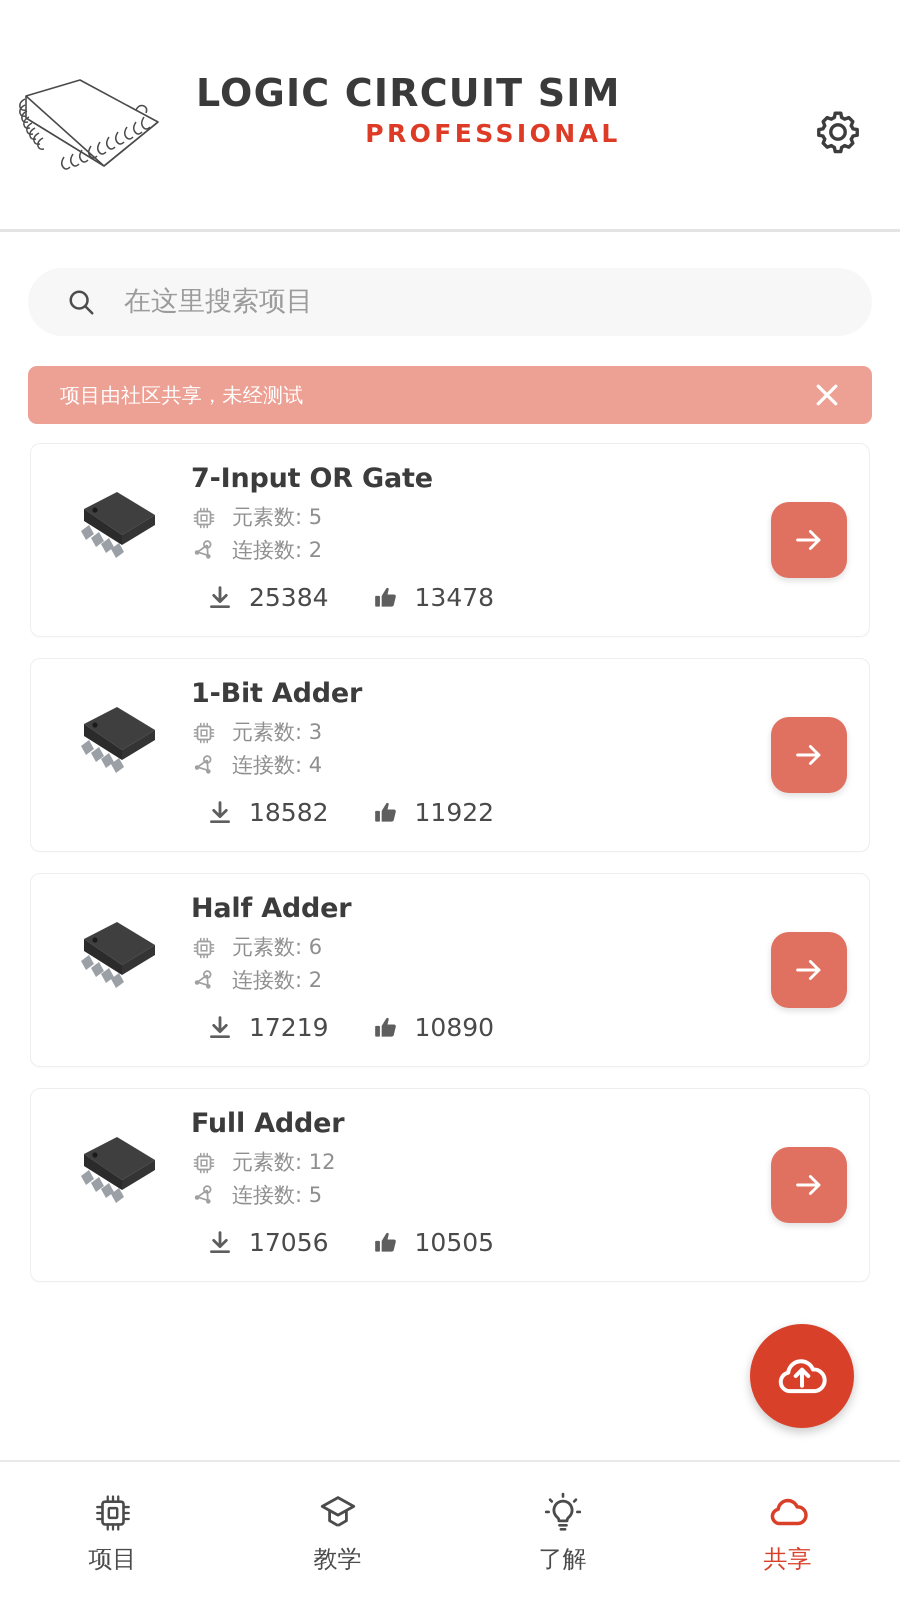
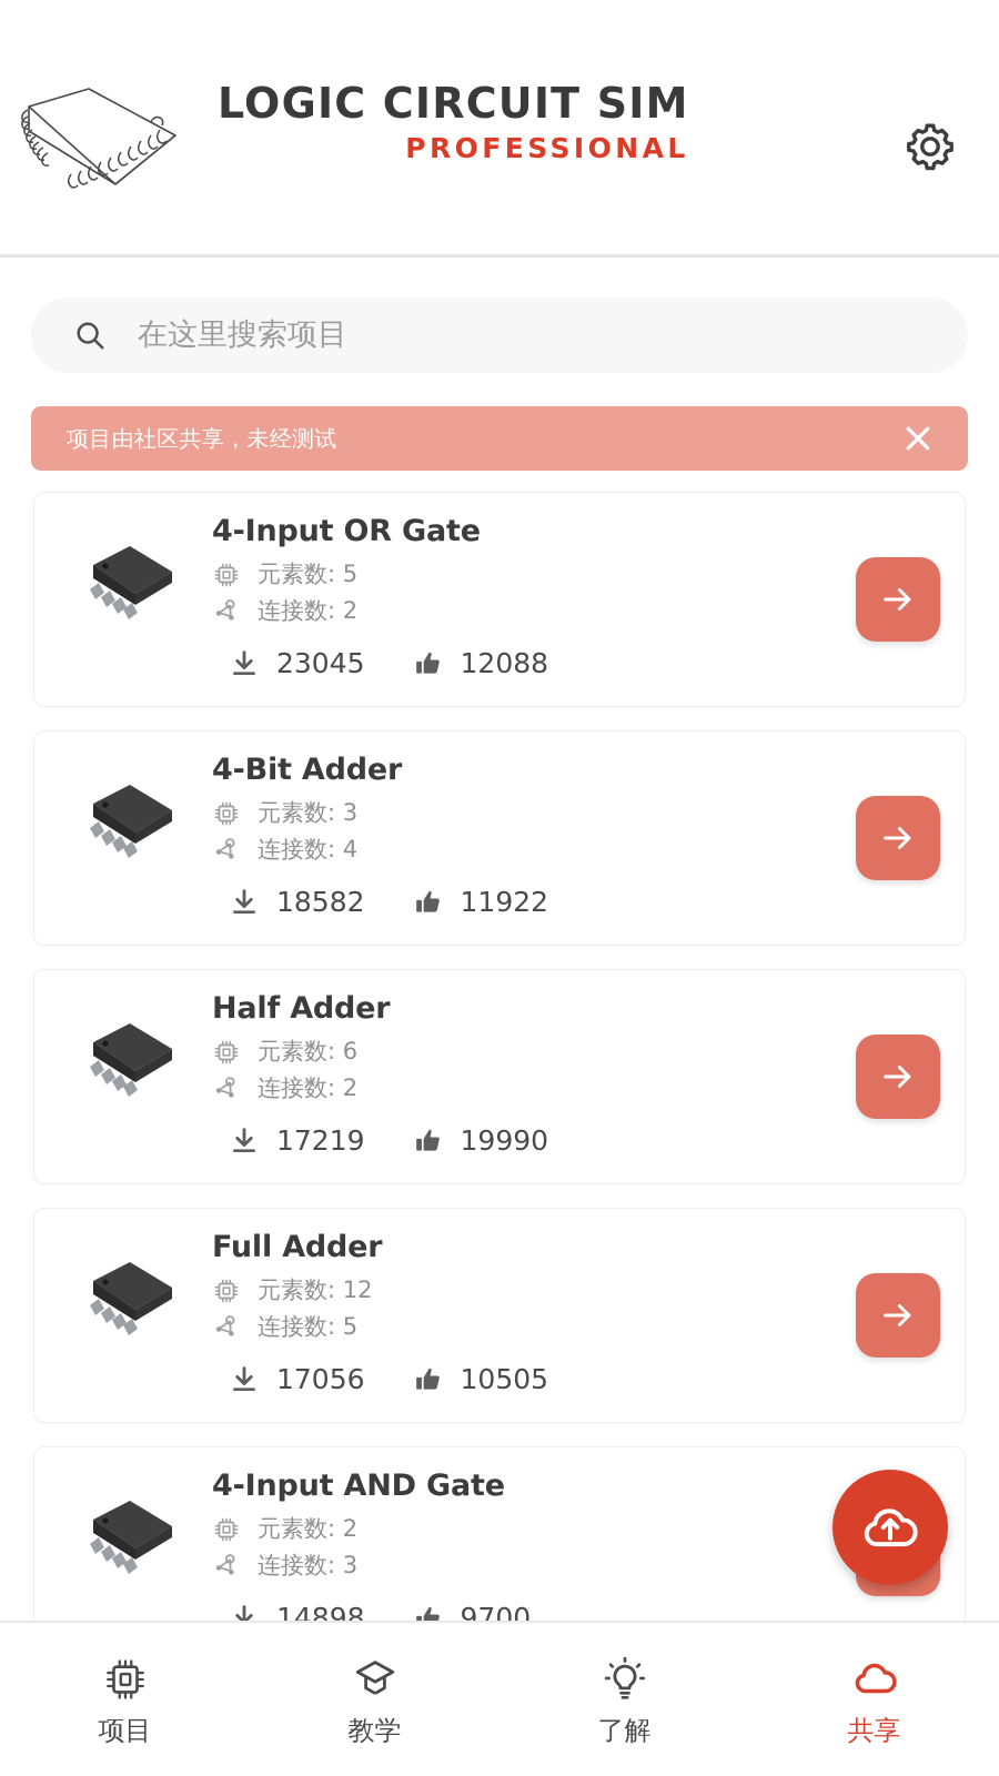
  LOGIC CIRCUIT SIM
  PROFESSIONAL
  在这里搜索项目
  项目由社区共享，未经测试
- 7-Input OR Gate
+ 4-Input OR Gate
  元素数: 5
  连接数: 2
- 25384
+ 23045
- 13478
+ 12088
- 1-Bit Adder
+ 4-Bit Adder
  元素数: 3
  连接数: 4
  18582
  11922
  Half Adder
  元素数: 6
  连接数: 2
  17219
- 10890
+ 19990
  Full Adder
  元素数: 12
  连接数: 5
  17056
  10505
+ 4-Input AND Gate
+ 元素数: 2
+ 连接数: 3
+ 14898
+ 9700
  项目
  教学
  了解
  共享
